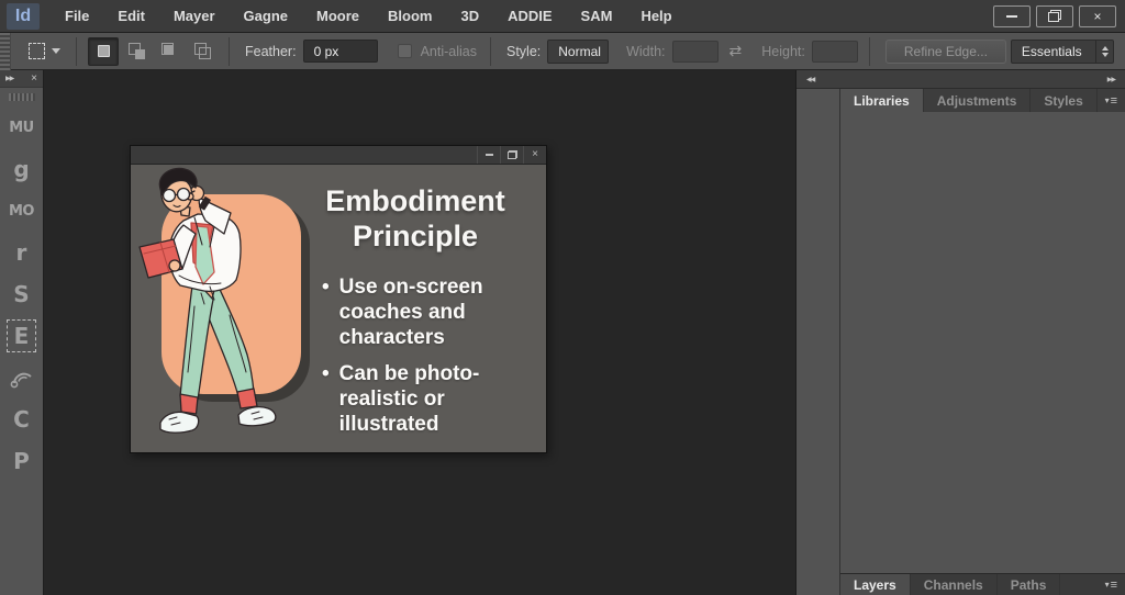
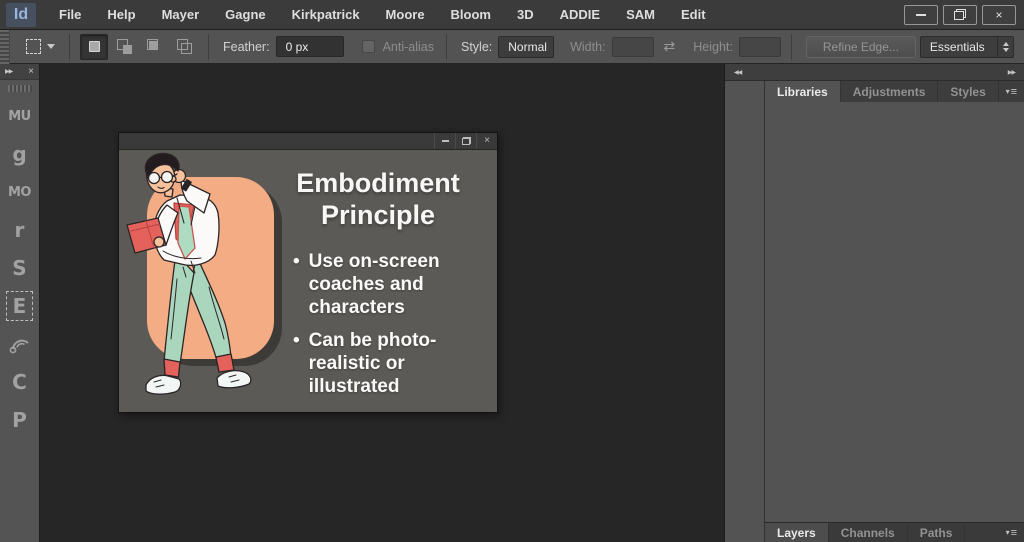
  Id
  File
- Edit
+ Help
  Mayer
  Gagne
+ Kirkpatrick
  Moore
  Bloom
  3D
  ADDIE
  SAM
- Help
+ Edit
  ×
  Feather:
  0 px
  Anti-alias
  Style:
  Normal
  Width:
  ⇄
  Height:
  Refine Edge...
  Essentials
  ×
  MU
  g
  MO
  r
  S
  E
  C
  P
  ×
  Embodiment
  Principle
  •
  Use on-screen
  coaches and
  characters
  •
  Can be photo-
  realistic or
  illustrated
  Libraries
  Adjustments
  Styles
  ▾
  ≡
  Layers
  Channels
  Paths
  ▾
  ≡
